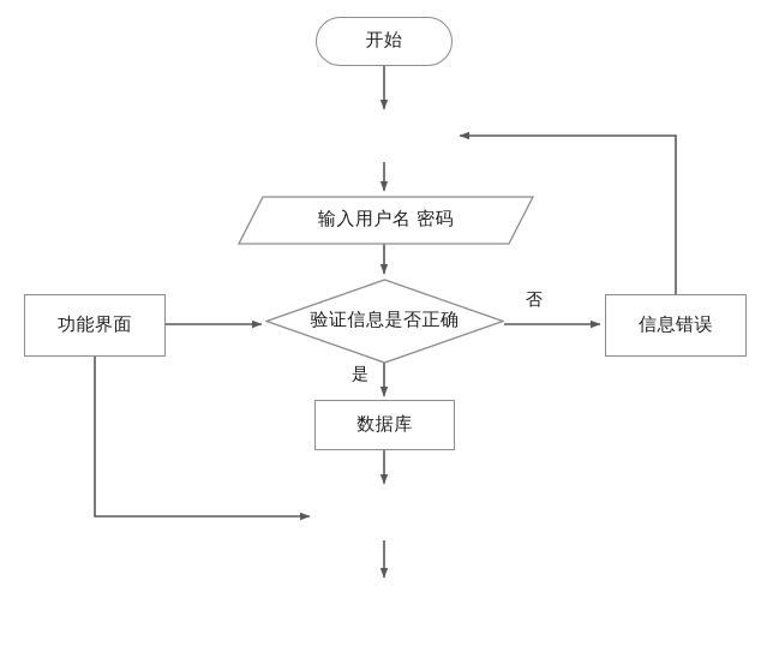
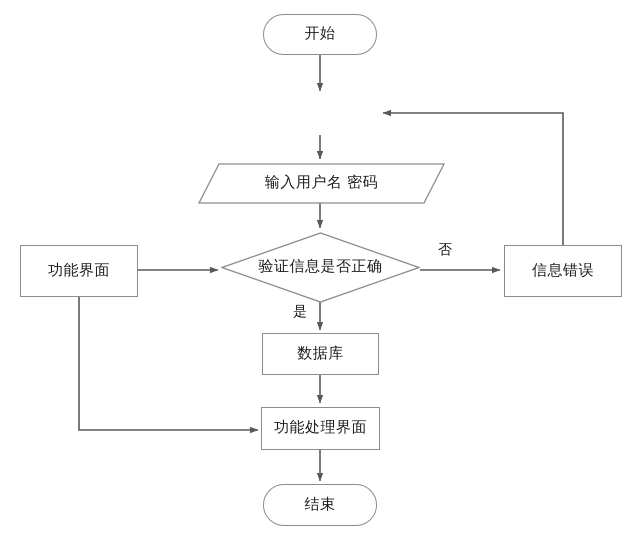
  开始
  输入用户名 密码
  功能界面
  验证信息是否正确
  信息错误
  数据库
+ 功能处理界面
+ 结束
  否
  是
